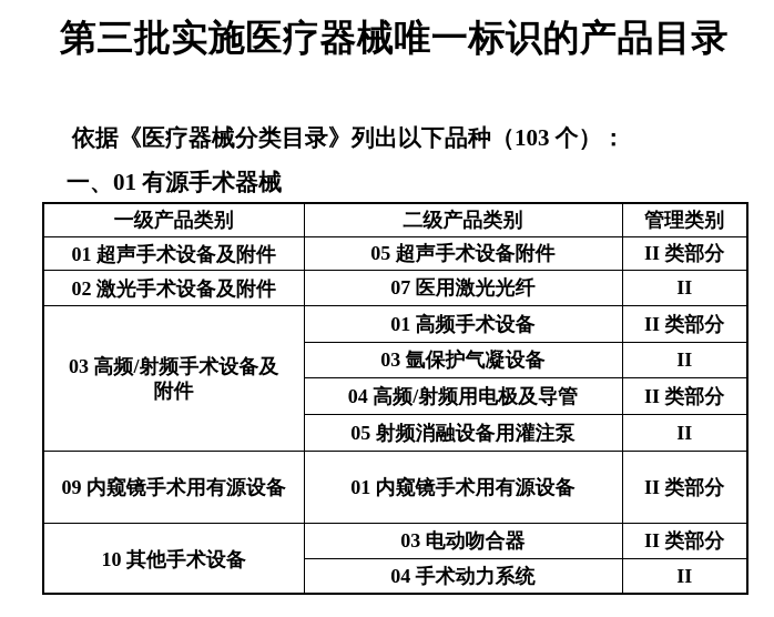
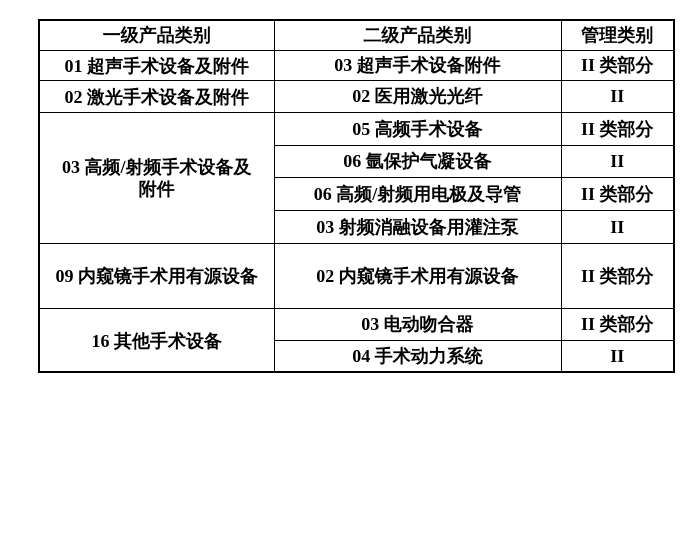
- 第三批实施医疗器械唯一标识的产品目录
- 依据《医疗器械分类目录》列出以下品种（103 个）：
- 一、01 有源手术器械
  一级产品类别	二级产品类别	管理类别
- 01 超声手术设备及附件	05 超声手术设备附件	II 类部分
+ 01 超声手术设备及附件	03 超声手术设备附件	II 类部分
- 02 激光手术设备及附件	07 医用激光光纤	II
+ 02 激光手术设备及附件	02 医用激光光纤	II
- 03 高频/射频手术设备及附件	01 高频手术设备	II 类部分
+ 03 高频/射频手术设备及附件	05 高频手术设备	II 类部分
- 03 氩保护气凝设备	II
+ 06 氩保护气凝设备	II
- 04 高频/射频用电极及导管	II 类部分
+ 06 高频/射频用电极及导管	II 类部分
- 05 射频消融设备用灌注泵	II
+ 03 射频消融设备用灌注泵	II
- 09 内窥镜手术用有源设备	01 内窥镜手术用有源设备	II 类部分
+ 09 内窥镜手术用有源设备	02 内窥镜手术用有源设备	II 类部分
- 10 其他手术设备	03 电动吻合器	II 类部分
+ 16 其他手术设备	03 电动吻合器	II 类部分
  04 手术动力系统	II
